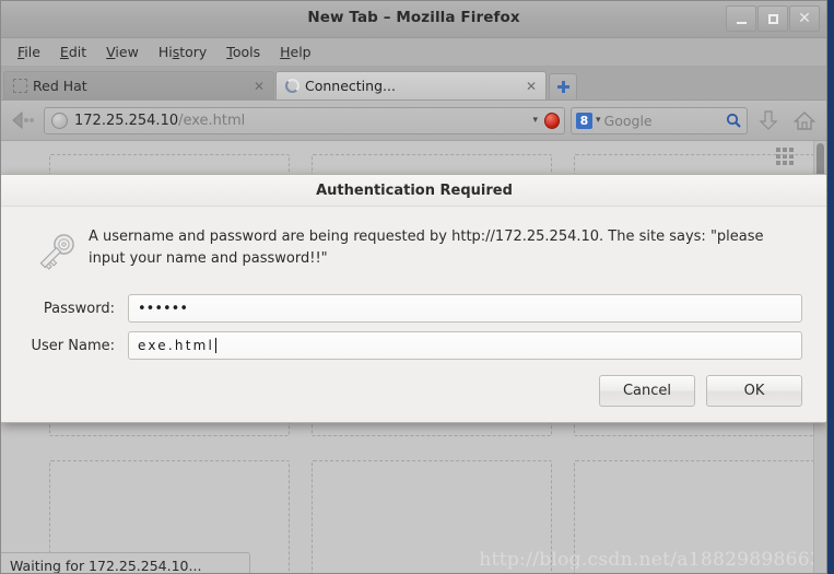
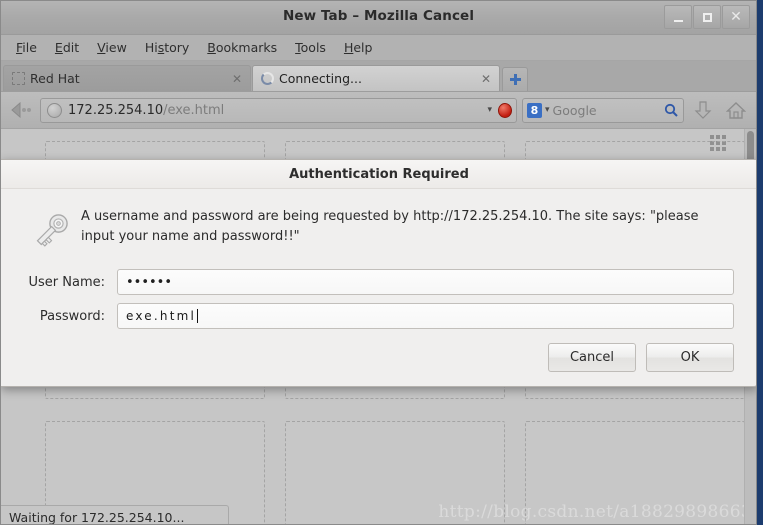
- New Tab – Mozilla Firefox
+ New Tab – Mozilla Cancel
  ✕
  File
  Edit
  View
  History
+ Bookmarks
  Tools
  Help
  Red Hat
  ✕
  Connecting...
  ✕
  172.25.254.10/exe.html
  ▾
  8
  ▾
  Google
  http://blog.csdn.net/a1882989866
  Waiting for 172.25.254.10...
  Authentication Required
  A username and password are being requested by http://172.25.254.10. The site says: "please input your name and password!!"
- Password:
+ User Name:
  ••••••
- User Name:
+ Password:
  exe.html
  Cancel
  OK
